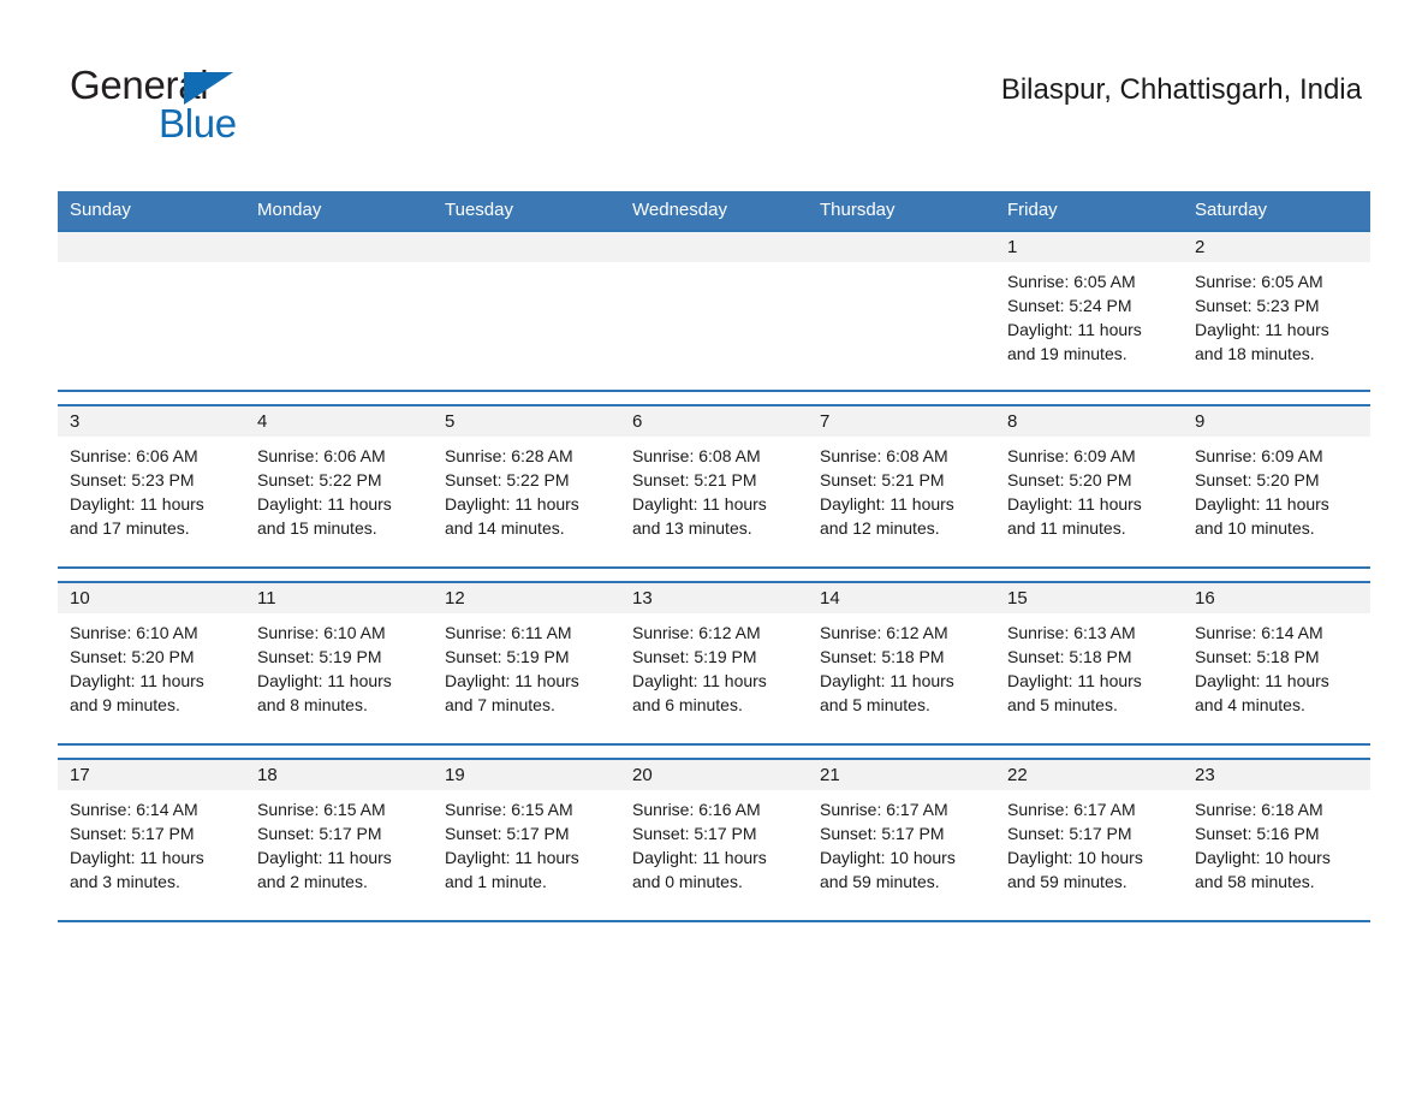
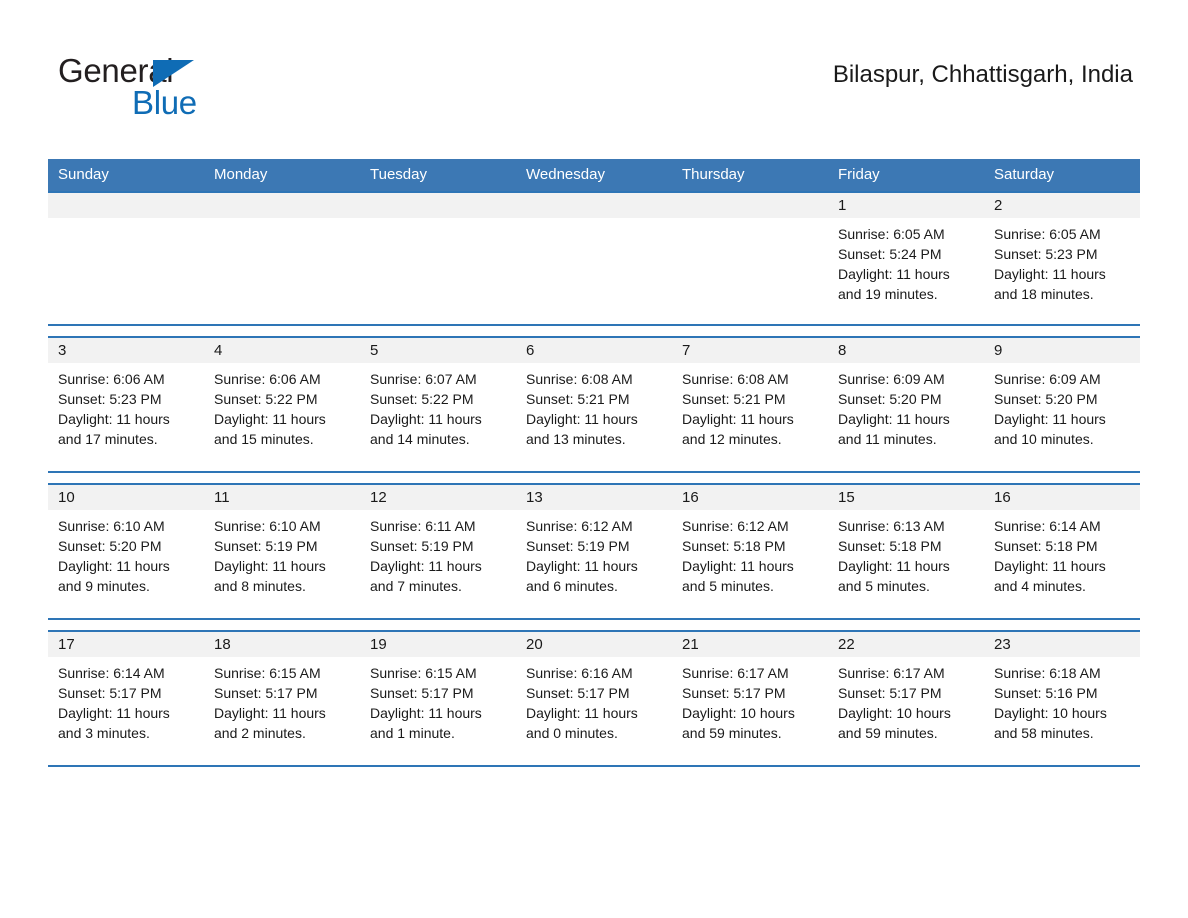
  General
  Blue
  Bilaspur, Chhattisgarh, India
  Sunday	Monday	Tuesday	Wednesday	Thursday	Friday	Saturday
  					1Sunrise: 6:05 AMSunset: 5:24 PMDaylight: 11 hoursand 19 minutes.	2Sunrise: 6:05 AMSunset: 5:23 PMDaylight: 11 hoursand 18 minutes.
- 3Sunrise: 6:06 AMSunset: 5:23 PMDaylight: 11 hoursand 17 minutes.	4Sunrise: 6:06 AMSunset: 5:22 PMDaylight: 11 hoursand 15 minutes.	5Sunrise: 6:28 AMSunset: 5:22 PMDaylight: 11 hoursand 14 minutes.	6Sunrise: 6:08 AMSunset: 5:21 PMDaylight: 11 hoursand 13 minutes.	7Sunrise: 6:08 AMSunset: 5:21 PMDaylight: 11 hoursand 12 minutes.	8Sunrise: 6:09 AMSunset: 5:20 PMDaylight: 11 hoursand 11 minutes.	9Sunrise: 6:09 AMSunset: 5:20 PMDaylight: 11 hoursand 10 minutes.
+ 3Sunrise: 6:06 AMSunset: 5:23 PMDaylight: 11 hoursand 17 minutes.	4Sunrise: 6:06 AMSunset: 5:22 PMDaylight: 11 hoursand 15 minutes.	5Sunrise: 6:07 AMSunset: 5:22 PMDaylight: 11 hoursand 14 minutes.	6Sunrise: 6:08 AMSunset: 5:21 PMDaylight: 11 hoursand 13 minutes.	7Sunrise: 6:08 AMSunset: 5:21 PMDaylight: 11 hoursand 12 minutes.	8Sunrise: 6:09 AMSunset: 5:20 PMDaylight: 11 hoursand 11 minutes.	9Sunrise: 6:09 AMSunset: 5:20 PMDaylight: 11 hoursand 10 minutes.
- 10Sunrise: 6:10 AMSunset: 5:20 PMDaylight: 11 hoursand 9 minutes.	11Sunrise: 6:10 AMSunset: 5:19 PMDaylight: 11 hoursand 8 minutes.	12Sunrise: 6:11 AMSunset: 5:19 PMDaylight: 11 hoursand 7 minutes.	13Sunrise: 6:12 AMSunset: 5:19 PMDaylight: 11 hoursand 6 minutes.	14Sunrise: 6:12 AMSunset: 5:18 PMDaylight: 11 hoursand 5 minutes.	15Sunrise: 6:13 AMSunset: 5:18 PMDaylight: 11 hoursand 5 minutes.	16Sunrise: 6:14 AMSunset: 5:18 PMDaylight: 11 hoursand 4 minutes.
+ 10Sunrise: 6:10 AMSunset: 5:20 PMDaylight: 11 hoursand 9 minutes.	11Sunrise: 6:10 AMSunset: 5:19 PMDaylight: 11 hoursand 8 minutes.	12Sunrise: 6:11 AMSunset: 5:19 PMDaylight: 11 hoursand 7 minutes.	13Sunrise: 6:12 AMSunset: 5:19 PMDaylight: 11 hoursand 6 minutes.	16Sunrise: 6:12 AMSunset: 5:18 PMDaylight: 11 hoursand 5 minutes.	15Sunrise: 6:13 AMSunset: 5:18 PMDaylight: 11 hoursand 5 minutes.	16Sunrise: 6:14 AMSunset: 5:18 PMDaylight: 11 hoursand 4 minutes.
  17Sunrise: 6:14 AMSunset: 5:17 PMDaylight: 11 hoursand 3 minutes.	18Sunrise: 6:15 AMSunset: 5:17 PMDaylight: 11 hoursand 2 minutes.	19Sunrise: 6:15 AMSunset: 5:17 PMDaylight: 11 hoursand 1 minute.	20Sunrise: 6:16 AMSunset: 5:17 PMDaylight: 11 hoursand 0 minutes.	21Sunrise: 6:17 AMSunset: 5:17 PMDaylight: 10 hoursand 59 minutes.	22Sunrise: 6:17 AMSunset: 5:17 PMDaylight: 10 hoursand 59 minutes.	23Sunrise: 6:18 AMSunset: 5:16 PMDaylight: 10 hoursand 58 minutes.
